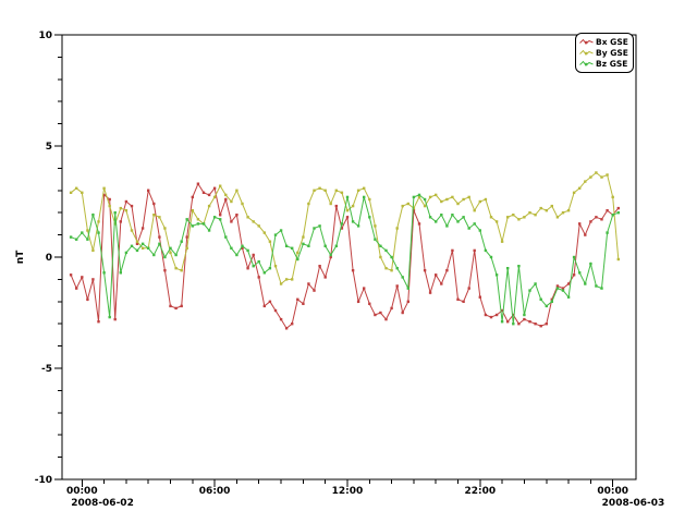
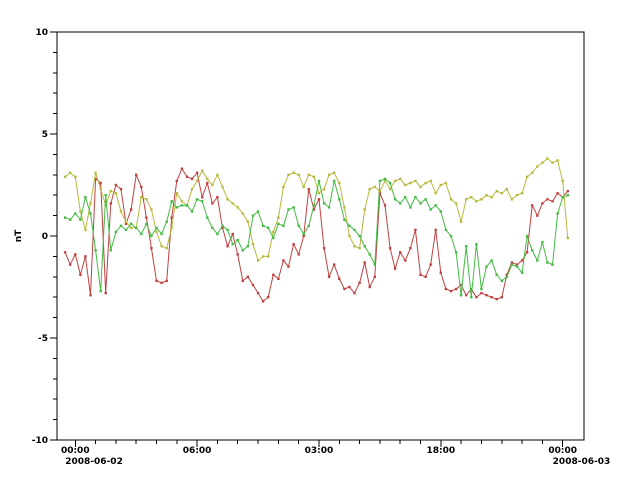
  10
  5
  0
  -5
  -10
  00:00
  2008-06-02
  06:00
- 12:00
+ 03:00
- 22:00
+ 18:00
  00:00
  2008-06-03
- Bx GSE
- By GSE
- Bz GSE
